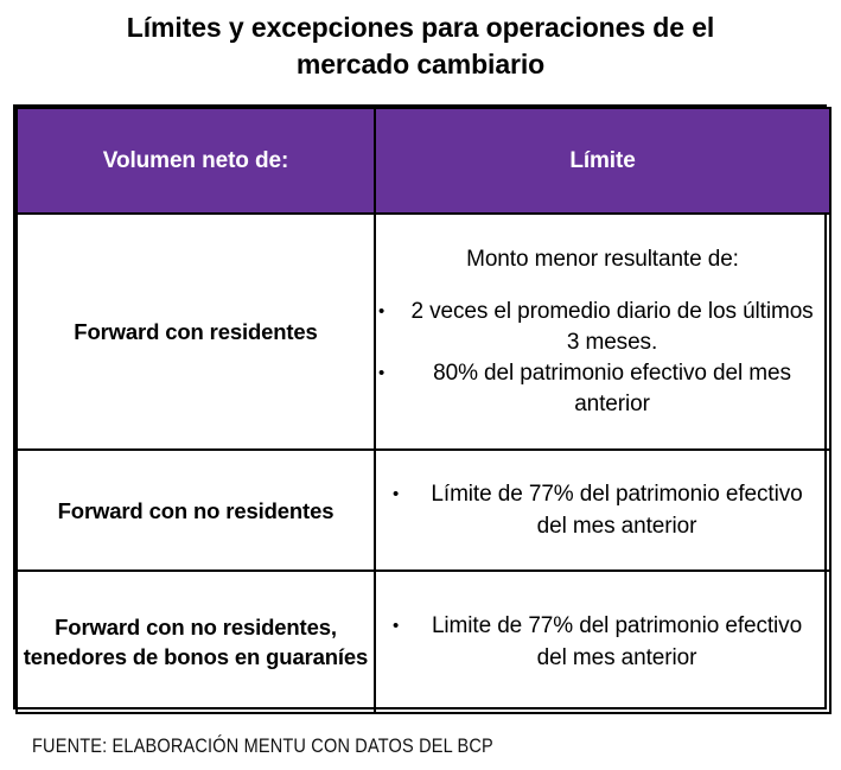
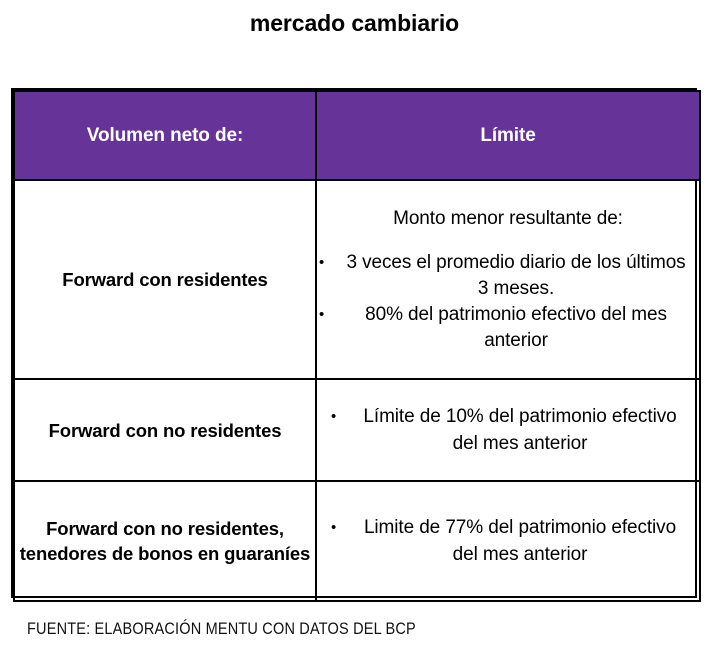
- Límites y excepciones para operaciones de el
  mercado cambiario
  Volumen neto de:	Límite
- Forward con residentes	Monto menor resultante de: 2 veces el promedio diario de los últimos 3 meses. 80% del patrimonio efectivo del mes anterior
+ Forward con residentes	Monto menor resultante de: 3 veces el promedio diario de los últimos 3 meses. 80% del patrimonio efectivo del mes anterior
- Forward con no residentes	Límite de 77% del patrimonio efectivo del mes anterior
+ Forward con no residentes	Límite de 10% del patrimonio efectivo del mes anterior
  Forward con no residentes, tenedores de bonos en guaraníes	Limite de 77% del patrimonio efectivo del mes anterior
  FUENTE: ELABORACIÓN MENTU CON DATOS DEL BCP
